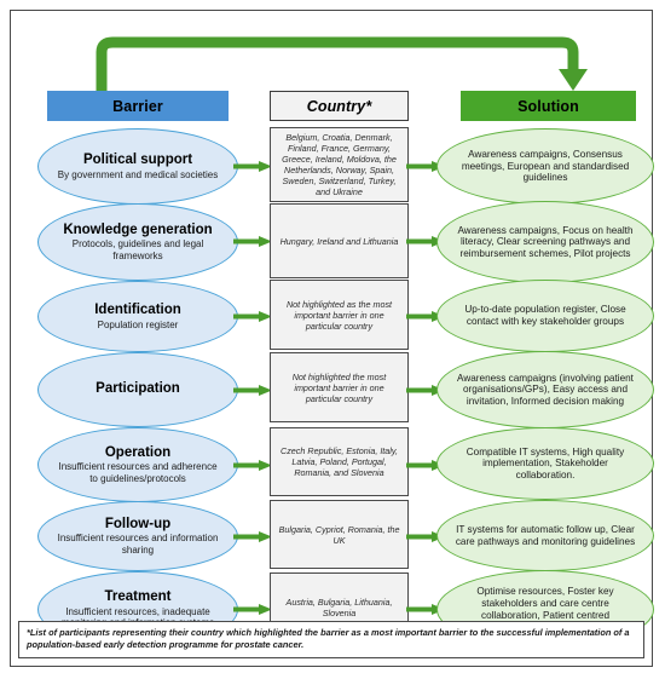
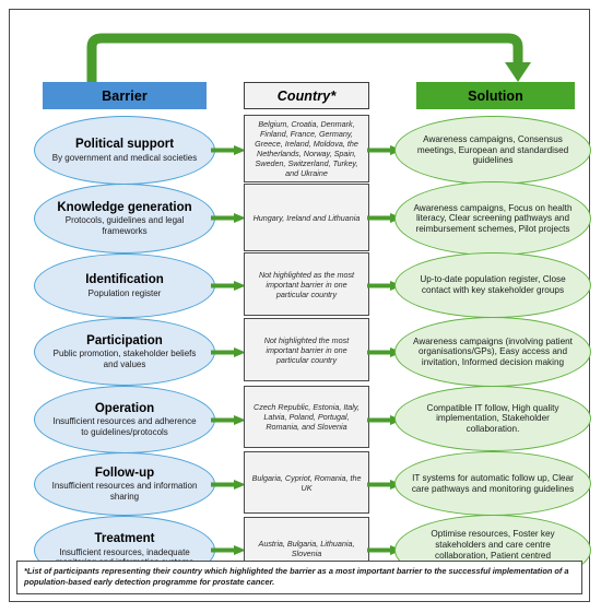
  Barrier
  Country*
  Solution
  Political support
  By government and medical societies
  Belgium, Croatia, Denmark, Finland, France, Germany, Greece, Ireland, Moldova, the Netherlands, Norway, Spain, Sweden, Switzerland, Turkey, and Ukraine
  Awareness campaigns, Consensus meetings, European and standardised guidelines
  Knowledge generation
  Protocols, guidelines and legal frameworks
  Hungary, Ireland and Lithuania
  Awareness campaigns, Focus on health literacy, Clear screening pathways and reimbursement schemes, Pilot projects
  Identification
  Population register
  Not highlighted as the most important barrier in one particular country
  Up-to-date population register, Close contact with key stakeholder groups
  Participation
+ Public promotion, stakeholder beliefs and values
  Not highlighted the most important barrier in one particular country
  Awareness campaigns (involving patient organisations/GPs), Easy access and invitation, Informed decision making
  Operation
  Insufficient resources and adherence to guidelines/protocols
  Czech Republic, Estonia, Italy, Latvia, Poland, Portugal, Romania, and Slovenia
- Compatible IT systems, High quality implementation, Stakeholder collaboration.
+ Compatible IT follow, High quality implementation, Stakeholder collaboration.
  Follow-up
  Insufficient resources and information sharing
  Bulgaria, Cypriot, Romania, the UK
  IT systems for automatic follow up, Clear care pathways and monitoring guidelines
  Treatment
  Austria, Bulgaria, Lithuania, Slovenia
  Optimise resources, Foster key stakeholders and care centre collaboration, Patient centred
  *List of participants representing their country which highlighted the barrier as a most important barrier to the successful implementation of a population-based early detection programme for prostate cancer.
